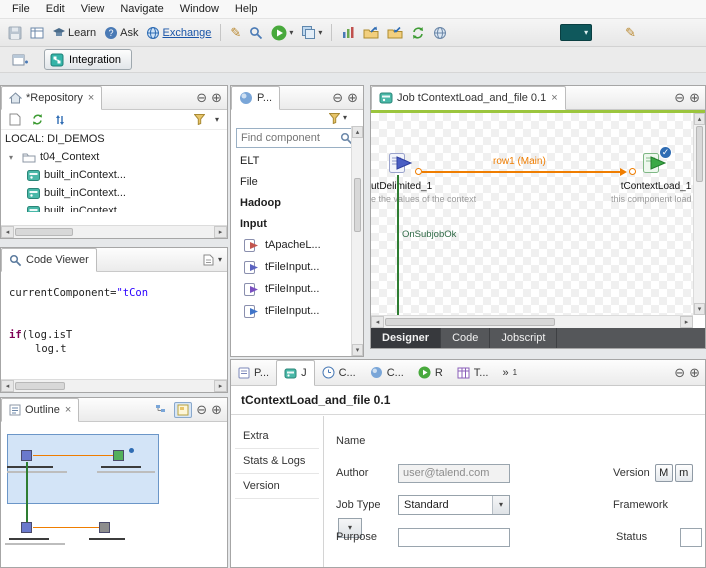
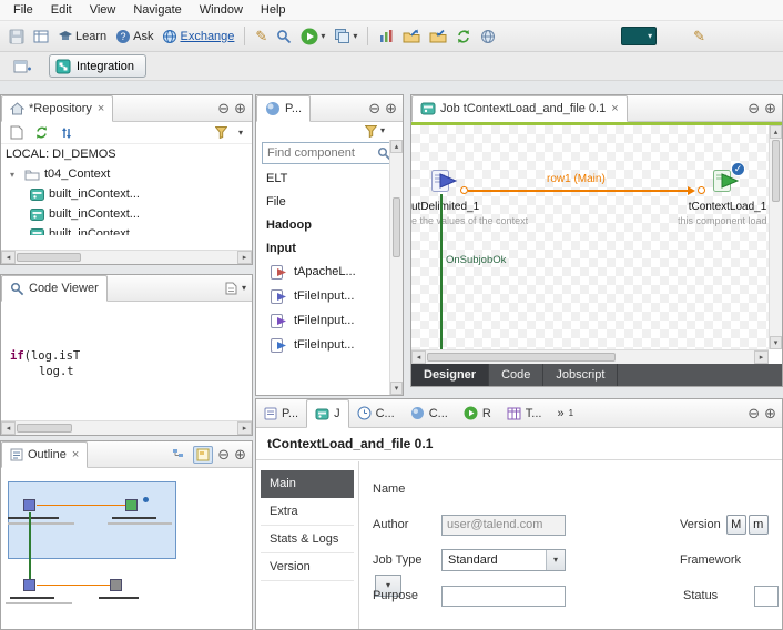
  File
  Edit
  View
  Navigate
  Window
  Help
  Learn
  ?
  Ask
  Exchange
  ✎
  ▾
  ▾
  ▾
  ✎
  Integration
  *Repository
  ×
  ⊖
  ⊕
  ▾
  LOCAL: DI_DEMOS
  ▾
  t04_Context
  built_inContext...
  built_inContext...
  built_inContext...
  Code Viewer
  ▾
- currentComponent="tCon
  if(log.isT
  log.t
  Outline
  ×
  ⊖
  ⊕
  P...
  ⊖
  ⊕
  ▾
  Find component
  ELT
  File
  Hadoop
  Input
  tApacheL...
  tFileInput...
  tFileInput...
  tFileInput...
  Job tContextLoad_and_file 0.1
  ×
  ⊖
  ⊕
  row1 (Main)
  ✓
  utDelimited_1
  e the values of the context
  tContextLoad_1
  this component load
  OnSubjobOk
  Designer
  Code
  Jobscript
  P...
  J
  C...
  C...
  R
  T...
  »
  1
  ⊖
  ⊕
  tContextLoad_and_file 0.1
+ Main
  Extra
  Stats & Logs
  Version
  Name
  Author
  user@talend.com
  Version
  M
  m
  Job Type
  Standard
  ▾
  Framework
  ▾
  Purpose
  Status
